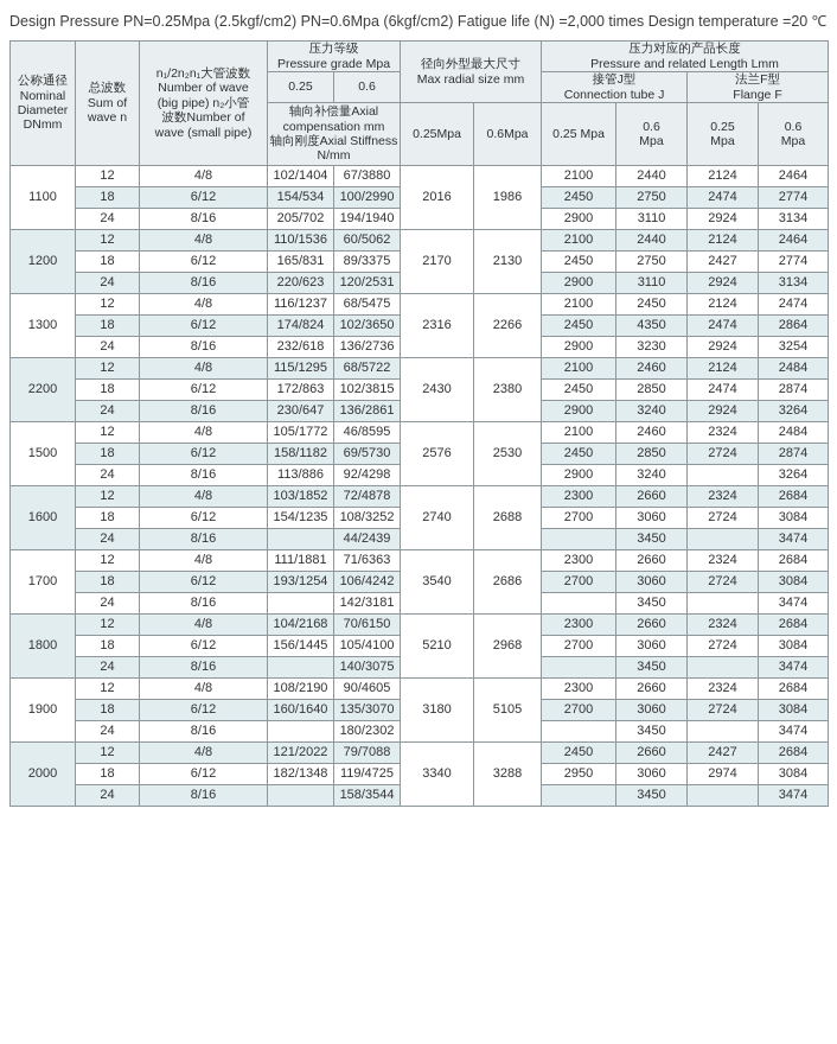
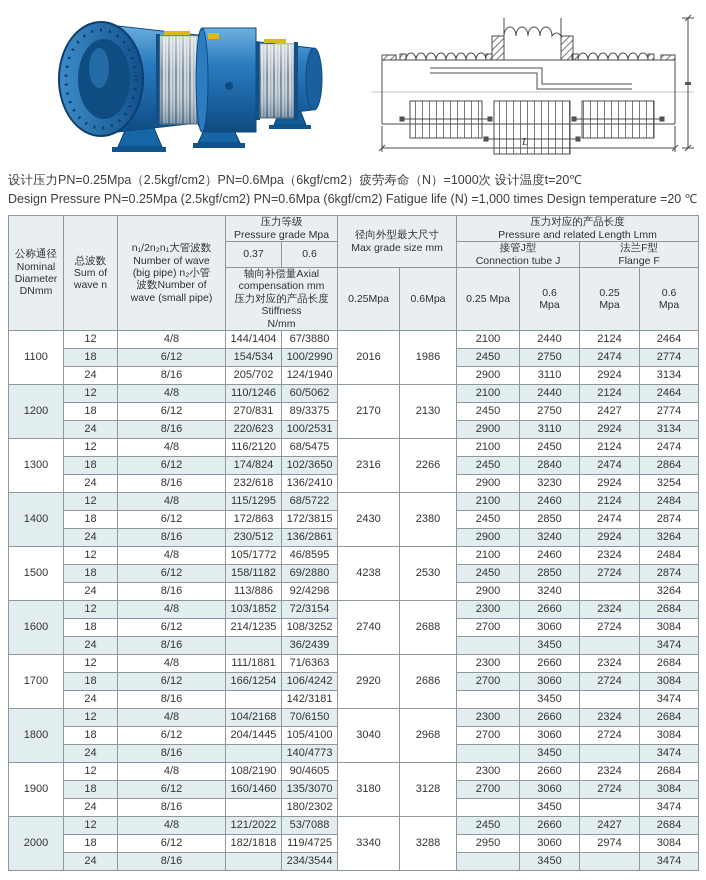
+ L
+ 设计压力PN=0.25Mpa（2.5kgf/cm2）PN=0.6Mpa（6kgf/cm2）疲劳寿命（N）=1000次 设计温度t=20℃
- Design Pressure PN=0.25Mpa (2.5kgf/cm2) PN=0.6Mpa (6kgf/cm2) Fatigue life (N) =2,000 times Design temperature =20 ℃
+ Design Pressure PN=0.25Mpa (2.5kgf/cm2) PN=0.6Mpa (6kgf/cm2) Fatigue life (N) =1,000 times Design temperature =20 ℃
- 公称通径 Nominal Diameter DNmm	总波数 Sum of wave n	n₁/2n₂n₁大管波数 Number of wave (big pipe) n₂小管 波数Number of wave (small pipe)	压力等级 Pressure grade Mpa	径向外型最大尺寸 Max radial size mm	压力对应的产品长度 Pressure and related Length Lmm
+ 公称通径 Nominal Diameter DNmm	总波数 Sum of wave n	n₁/2n₂n₁大管波数 Number of wave (big pipe) n₂小管 波数Number of wave (small pipe)	压力等级 Pressure grade Mpa	径向外型最大尺寸 Max grade size mm	压力对应的产品长度 Pressure and related Length Lmm
- 0.25	0.6	接管J型 Connection tube J	法兰F型 Flange F
+ 0.37	0.6	接管J型 Connection tube J	法兰F型 Flange F
- 轴向补偿量Axial compensation mm 轴向刚度Axial Stiffness N/mm	0.25Mpa	0.6Mpa	0.25 Mpa	0.6 Mpa	0.25 Mpa	0.6 Mpa
+ 轴向补偿量Axial compensation mm 压力对应的产品长度 Stiffness N/mm	0.25Mpa	0.6Mpa	0.25 Mpa	0.6 Mpa	0.25 Mpa	0.6 Mpa
- 1100	12	4/8	102/1404	67/3880	2016	1986	2100	2440	2124	2464
+ 1100	12	4/8	144/1404	67/3880	2016	1986	2100	2440	2124	2464
  18	6/12	154/534	100/2990	2450	2750	2474	2774
- 24	8/16	205/702	194/1940	2900	3110	2924	3134
+ 24	8/16	205/702	124/1940	2900	3110	2924	3134
- 1200	12	4/8	110/1536	60/5062	2170	2130	2100	2440	2124	2464
+ 1200	12	4/8	110/1246	60/5062	2170	2130	2100	2440	2124	2464
- 18	6/12	165/831	89/3375	2450	2750	2427	2774
+ 18	6/12	270/831	89/3375	2450	2750	2427	2774
- 24	8/16	220/623	120/2531	2900	3110	2924	3134
+ 24	8/16	220/623	100/2531	2900	3110	2924	3134
- 1300	12	4/8	116/1237	68/5475	2316	2266	2100	2450	2124	2474
+ 1300	12	4/8	116/2120	68/5475	2316	2266	2100	2450	2124	2474
- 18	6/12	174/824	102/3650	2450	4350	2474	2864
+ 18	6/12	174/824	102/3650	2450	2840	2474	2864
- 24	8/16	232/618	136/2736	2900	3230	2924	3254
+ 24	8/16	232/618	136/2410	2900	3230	2924	3254
- 2200	12	4/8	115/1295	68/5722	2430	2380	2100	2460	2124	2484
+ 1400	12	4/8	115/1295	68/5722	2430	2380	2100	2460	2124	2484
- 18	6/12	172/863	102/3815	2450	2850	2474	2874
+ 18	6/12	172/863	172/3815	2450	2850	2474	2874
- 24	8/16	230/647	136/2861	2900	3240	2924	3264
+ 24	8/16	230/512	136/2861	2900	3240	2924	3264
- 1500	12	4/8	105/1772	46/8595	2576	2530	2100	2460	2324	2484
+ 1500	12	4/8	105/1772	46/8595	4238	2530	2100	2460	2324	2484
- 18	6/12	158/1182	69/5730	2450	2850	2724	2874
+ 18	6/12	158/1182	69/2880	2450	2850	2724	2874
  24	8/16	113/886	92/4298	2900	3240		3264
- 1600	12	4/8	103/1852	72/4878	2740	2688	2300	2660	2324	2684
+ 1600	12	4/8	103/1852	72/3154	2740	2688	2300	2660	2324	2684
- 18	6/12	154/1235	108/3252	2700	3060	2724	3084
+ 18	6/12	214/1235	108/3252	2700	3060	2724	3084
- 24	8/16		44/2439		3450		3474
+ 24	8/16		36/2439		3450		3474
- 1700	12	4/8	111/1881	71/6363	3540	2686	2300	2660	2324	2684
+ 1700	12	4/8	111/1881	71/6363	2920	2686	2300	2660	2324	2684
- 18	6/12	193/1254	106/4242	2700	3060	2724	3084
+ 18	6/12	166/1254	106/4242	2700	3060	2724	3084
  24	8/16		142/3181		3450		3474
- 1800	12	4/8	104/2168	70/6150	5210	2968	2300	2660	2324	2684
+ 1800	12	4/8	104/2168	70/6150	3040	2968	2300	2660	2324	2684
- 18	6/12	156/1445	105/4100	2700	3060	2724	3084
+ 18	6/12	204/1445	105/4100	2700	3060	2724	3084
- 24	8/16		140/3075		3450		3474
+ 24	8/16		140/4773		3450		3474
- 1900	12	4/8	108/2190	90/4605	3180	5105	2300	2660	2324	2684
+ 1900	12	4/8	108/2190	90/4605	3180	3128	2300	2660	2324	2684
- 18	6/12	160/1640	135/3070	2700	3060	2724	3084
+ 18	6/12	160/1460	135/3070	2700	3060	2724	3084
  24	8/16		180/2302		3450		3474
- 2000	12	4/8	121/2022	79/7088	3340	3288	2450	2660	2427	2684
+ 2000	12	4/8	121/2022	53/7088	3340	3288	2450	2660	2427	2684
- 18	6/12	182/1348	119/4725	2950	3060	2974	3084
+ 18	6/12	182/1818	119/4725	2950	3060	2974	3084
- 24	8/16		158/3544		3450		3474
+ 24	8/16		234/3544		3450		3474
